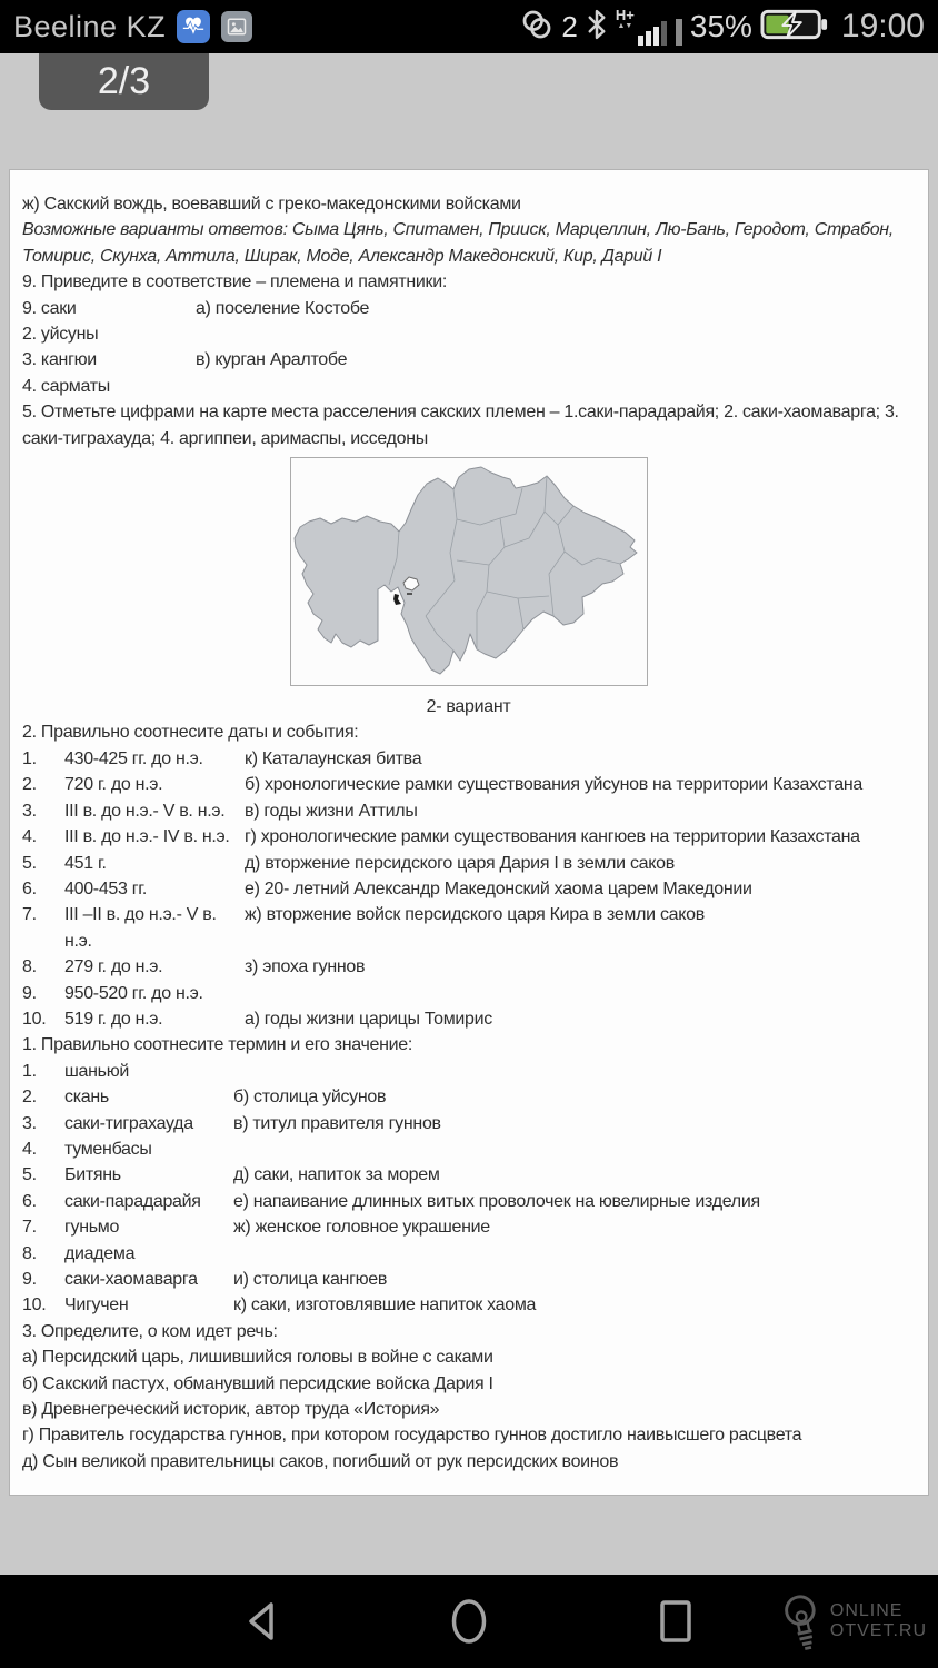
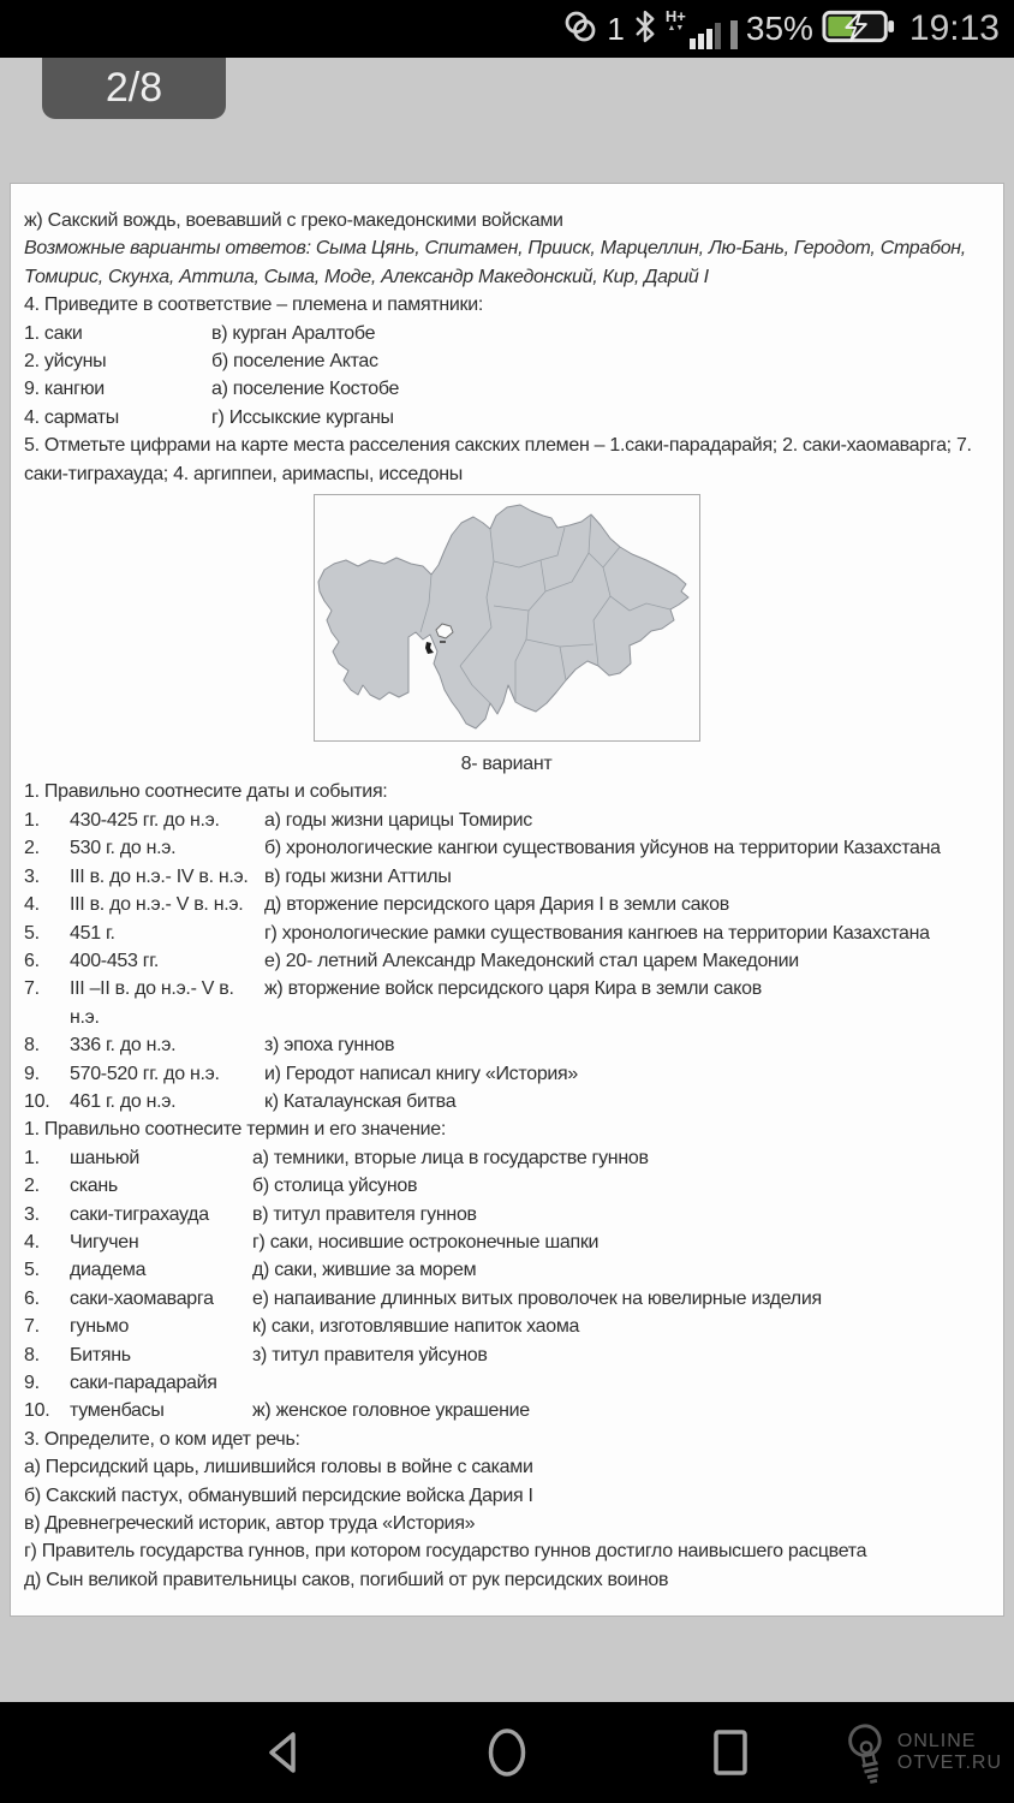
- Beeline KZ
- 2
+ 1
  H+
  35%
- 19:00
+ 19:13
- 2/3
+ 2/8
  ж) Сакский вождь, воевавший с греко-македонскими войсками
- Возможные варианты ответов: Сыма Цянь, Спитамен, Прииск, Марцеллин, Лю-Бань, Геродот, Страбон, Томирис, Скунха, Аттила, Ширак, Моде, Александр Македонский, Кир, Дарий I
+ Возможные варианты ответов: Сыма Цянь, Спитамен, Прииск, Марцеллин, Лю-Бань, Геродот, Страбон, Томирис, Скунха, Аттила, Сыма, Моде, Александр Македонский, Кир, Дарий I
- 9. Приведите в соответствие – племена и памятники:
+ 4. Приведите в соответствие – племена и памятники:
- 9. саки
+ 1. саки
- а) поселение Костобе
+ в) курган Аралтобе
  2. уйсуны
+ б) поселение Актас
- 3. кангюи
+ 9. кангюи
- в) курган Аралтобе
+ а) поселение Костобе
  4. сарматы
+ г) Иссыкские курганы
- 5. Отметьте цифрами на карте места расселения сакских племен – 1.саки-парадарайя; 2. саки-хаомаварга; 3. саки-тиграхауда; 4. аргиппеи, аримаспы, исседоны
+ 5. Отметьте цифрами на карте места расселения сакских племен – 1.саки-парадарайя; 2. саки-хаомаварга; 7. саки-тиграхауда; 4. аргиппеи, аримаспы, исседоны
- 2- вариант
+ 8- вариант
- 2. Правильно соотнесите даты и события:
+ 1. Правильно соотнесите даты и события:
  1.
  430-425 гг. до н.э.
- к) Каталаунская битва
+ а) годы жизни царицы Томирис
  2.
- 720 г. до н.э.
+ 530 г. до н.э.
- б) хронологические рамки существования уйсунов на территории Казахстана
+ б) хронологические кангюи существования уйсунов на территории Казахстана
  3.
- III в. до н.э.- V в. н.э.
+ III в. до н.э.- IV в. н.э.
  в) годы жизни Аттилы
  4.
- III в. до н.э.- IV в. н.э.
+ III в. до н.э.- V в. н.э.
- г) хронологические рамки существования кангюев на территории Казахстана
+ д) вторжение персидского царя Дария I в земли саков
  5.
  451 г.
- д) вторжение персидского царя Дария I в земли саков
+ г) хронологические рамки существования кангюев на территории Казахстана
  6.
  400-453 гг.
- е) 20- летний Александр Македонский хаома царем Македонии
+ е) 20- летний Александр Македонский стал царем Македонии
  7.
  III –II в. до н.э.- V в. н.э.
  ж) вторжение войск персидского царя Кира в земли саков
  8.
- 279 г. до н.э.
+ 336 г. до н.э.
  з) эпоха гуннов
  9.
- 950-520 гг. до н.э.
+ 570-520 гг. до н.э.
+ и) Геродот написал книгу «История»
  10.
- 519 г. до н.э.
+ 461 г. до н.э.
- а) годы жизни царицы Томирис
+ к) Каталаунская битва
  1. Правильно соотнесите термин и его значение:
  1.
  шаньюй
+ а) темники, вторые лица в государстве гуннов
  2.
  скань
  б) столица уйсунов
  3.
  саки-тиграхауда
  в) титул правителя гуннов
  4.
- туменбасы
+ Чигучен
+ г) саки, носившие остроконечные шапки
  5.
- Битянь
+ диадема
- д) саки, напиток за морем
+ д) саки, жившие за морем
  6.
- саки-парадарайя
+ саки-хаомаварга
  е) напаивание длинных витых проволочек на ювелирные изделия
  7.
  гуньмо
- ж) женское головное украшение
+ к) саки, изготовлявшие напиток хаома
  8.
- диадема
+ Битянь
+ з) титул правителя уйсунов
  9.
- саки-хаомаварга
+ саки-парадарайя
- и) столица кангюев
  10.
- Чигучен
+ туменбасы
- к) саки, изготовлявшие напиток хаома
+ ж) женское головное украшение
  3. Определите, о ком идет речь:
  а) Персидский царь, лишившийся головы в войне с саками
  б) Сакский пастух, обманувший персидские войска Дария I
  в) Древнегреческий историк, автор труда «История»
  г) Правитель государства гуннов, при котором государство гуннов достигло наивысшего расцвета
  д) Сын великой правительницы саков, погибший от рук персидских воинов
  ONLINE
  OTVET.RU
